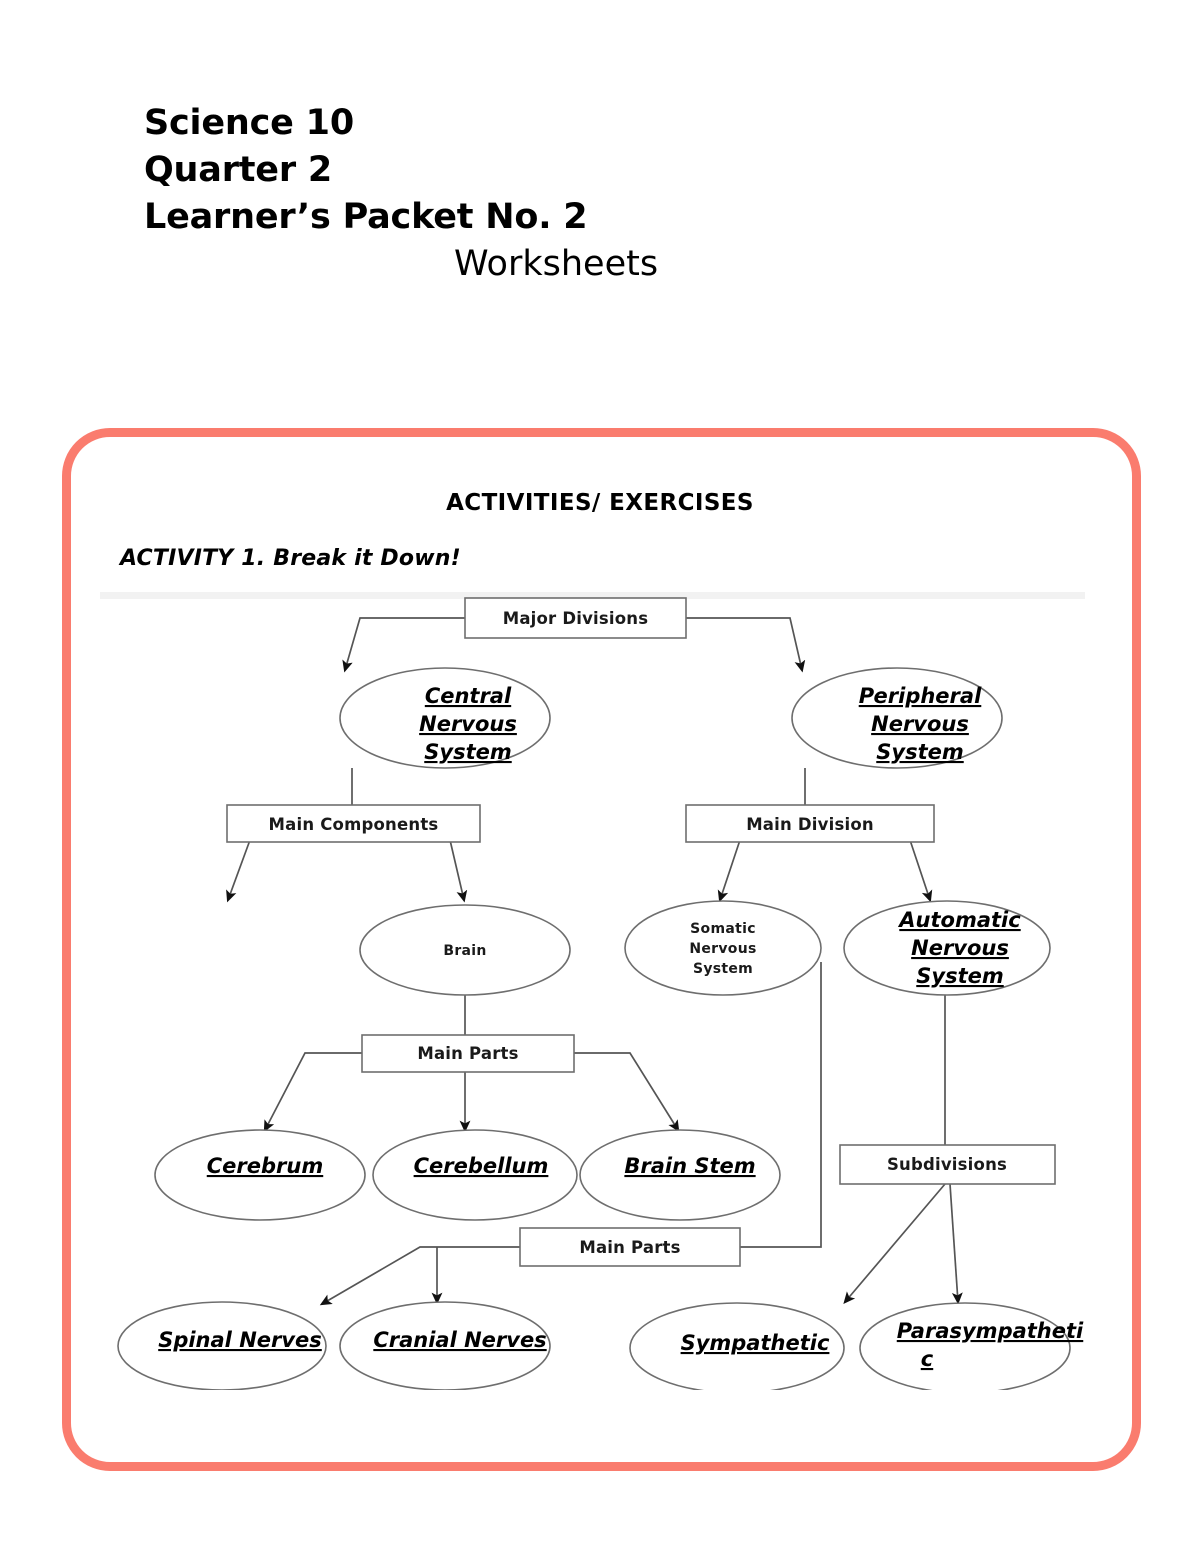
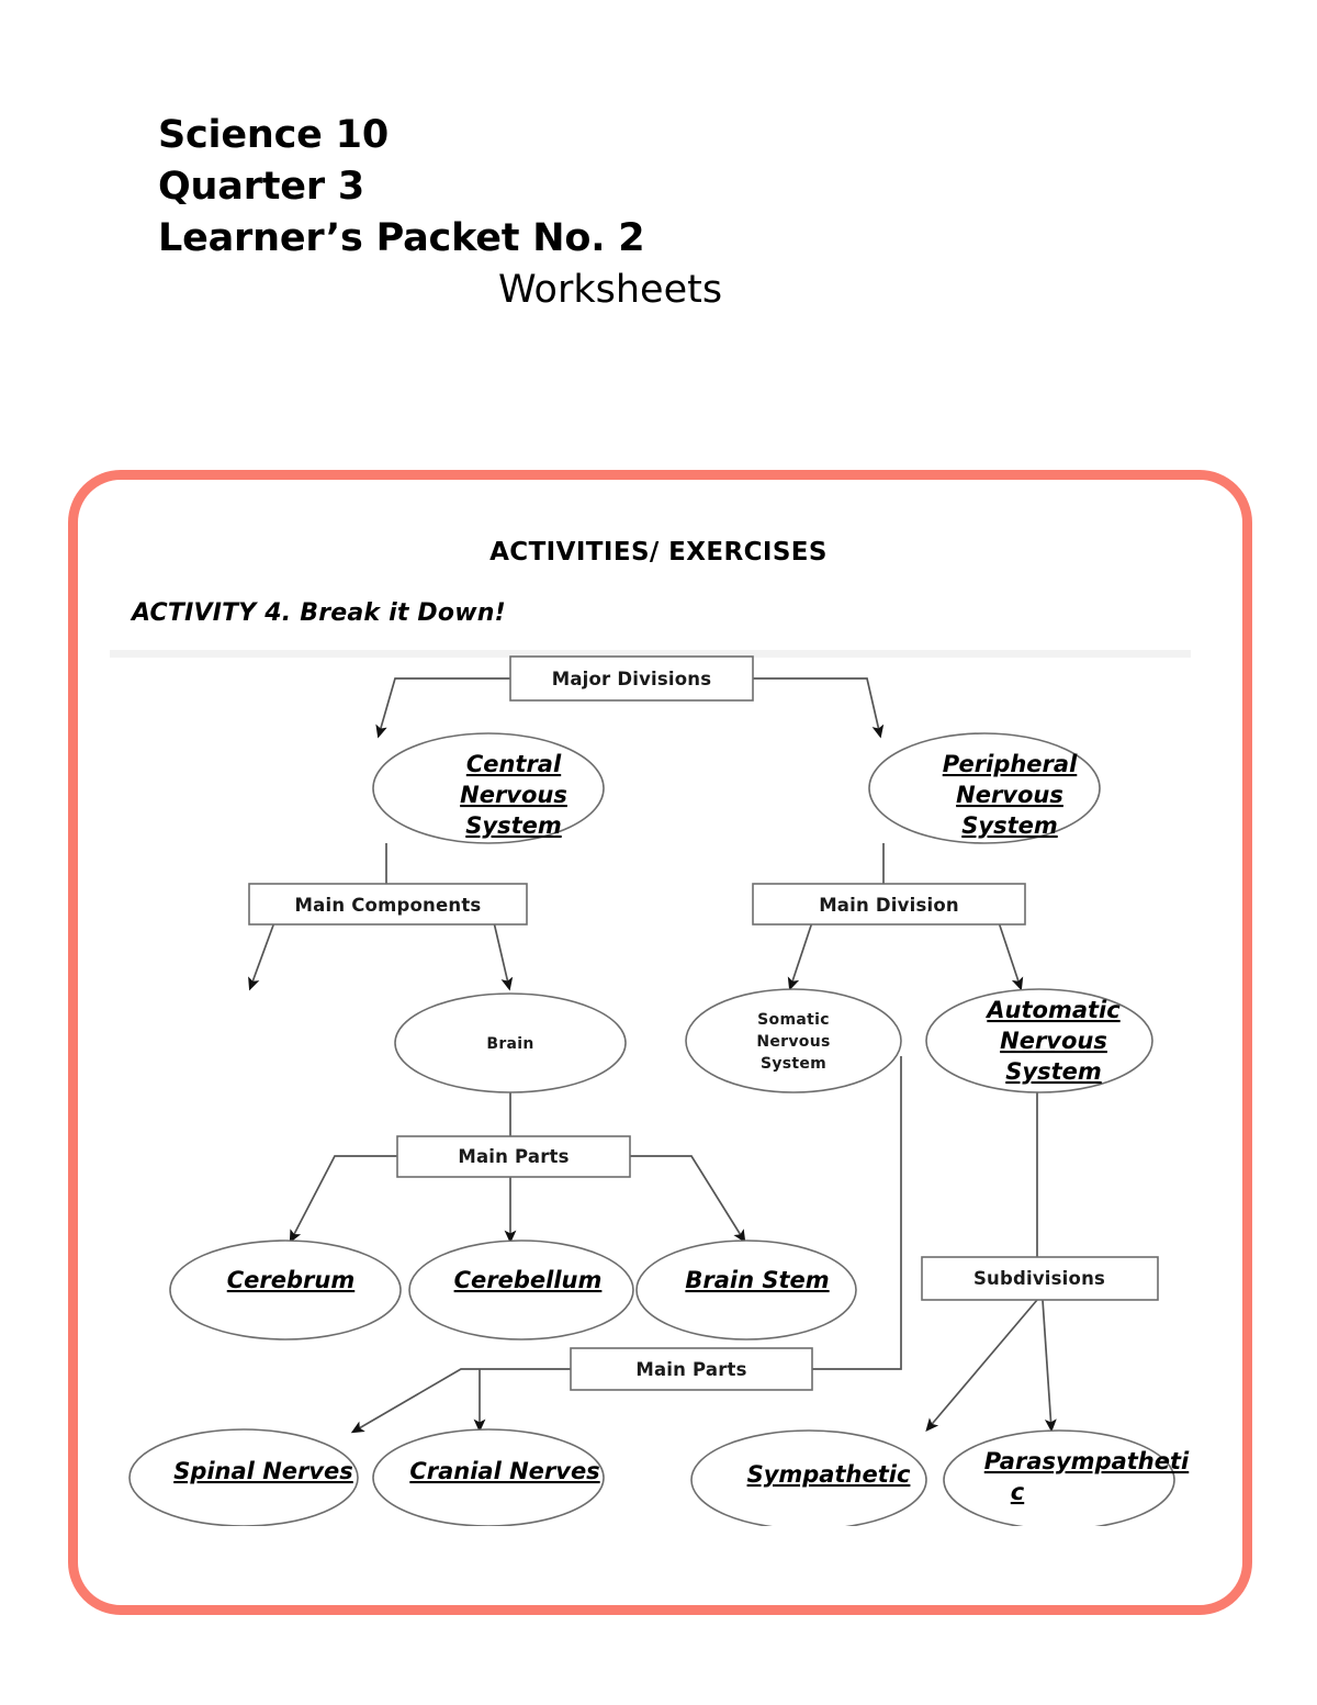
  Science 10
- Quarter 2
+ Quarter 3
  Learner’s Packet No. 2
  Worksheets
  ACTIVITIES/ EXERCISES
- ACTIVITY 1. Break it Down!
+ ACTIVITY 4. Break it Down!
  Major Divisions
  Central
  Nervous
  System
  Peripheral
  Nervous
  System
  Main Components
  Main Division
  Brain
  Somatic
  Nervous
  System
  Automatic
  Nervous
  System
  Main Parts
  Cerebrum
  Cerebellum
  Brain Stem
  Subdivisions
  Main Parts
  Spinal Nerves
  Cranial Nerves
  Sympathetic
  Parasympatheti
  c
